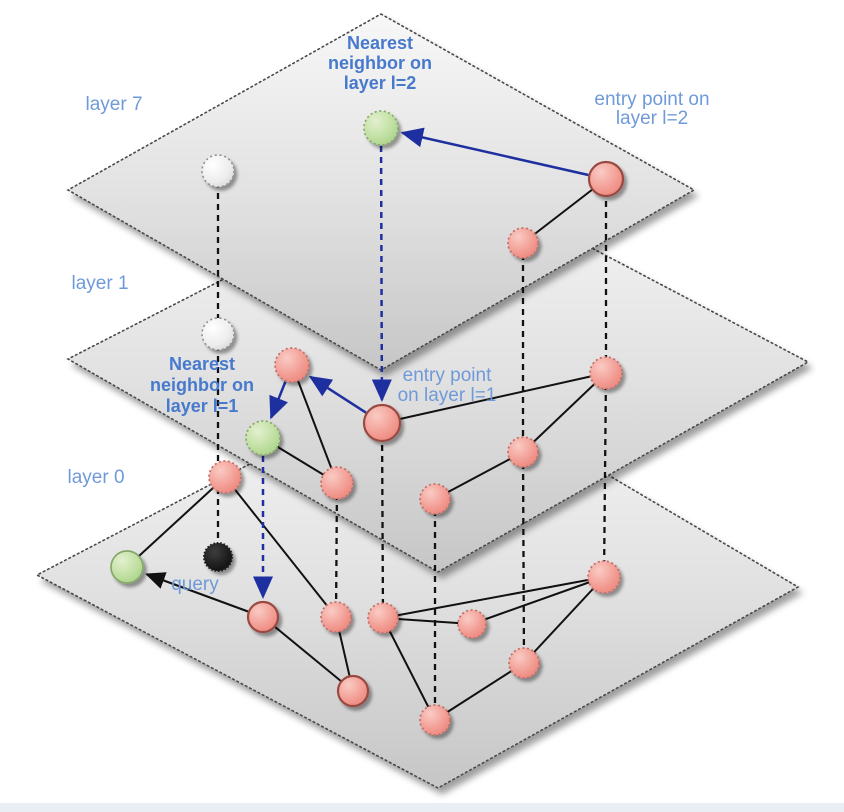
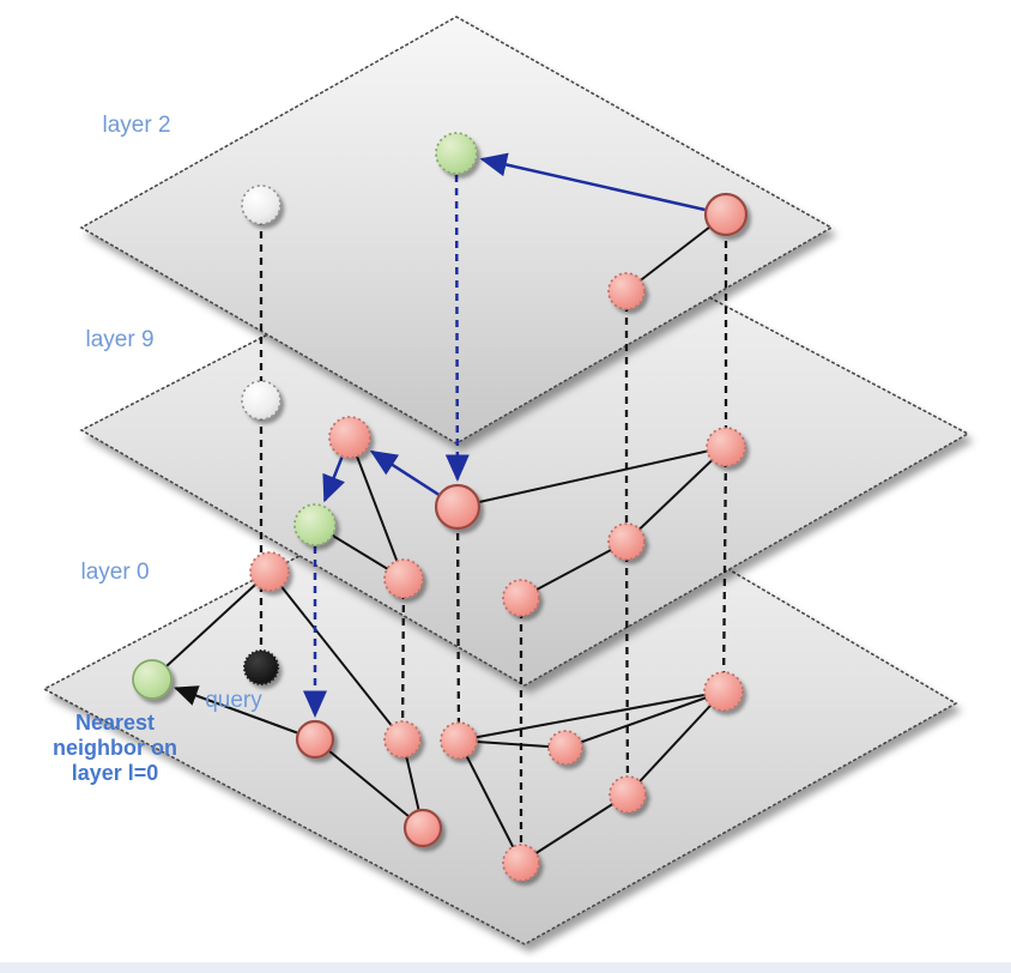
- layer 7
+ layer 2
- layer 1
+ layer 9
  layer 0
- Nearest neighbor on layer l=2
- entry point on layer l=2
- Nearest neighbor on layer l=1
- entry point on layer l=1
  query
+ Nearest neighbor on layer l=0
